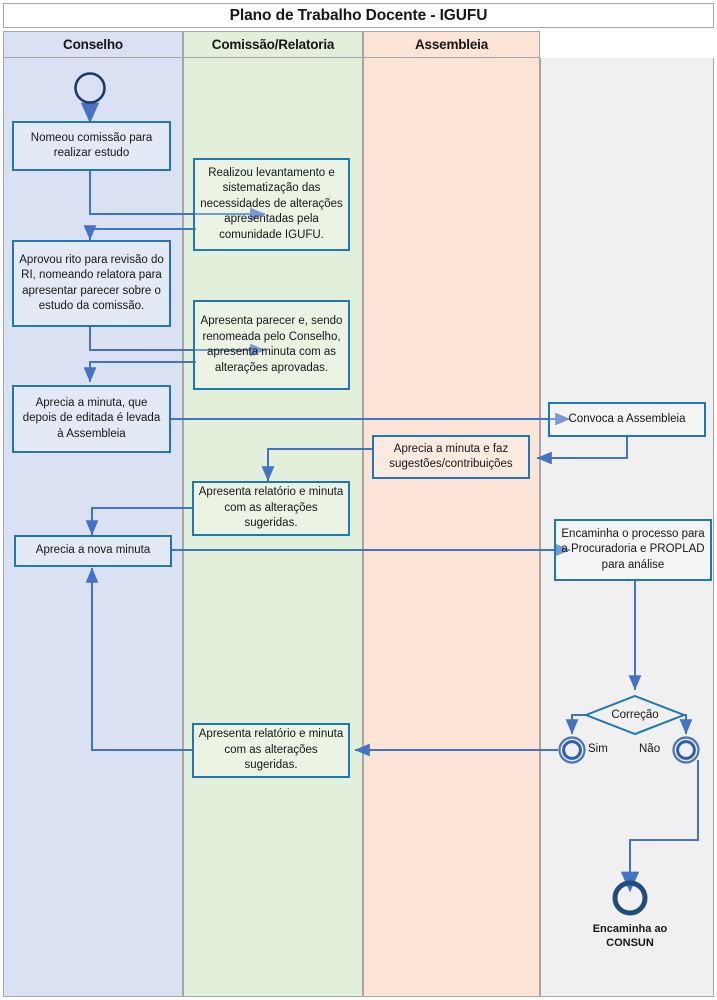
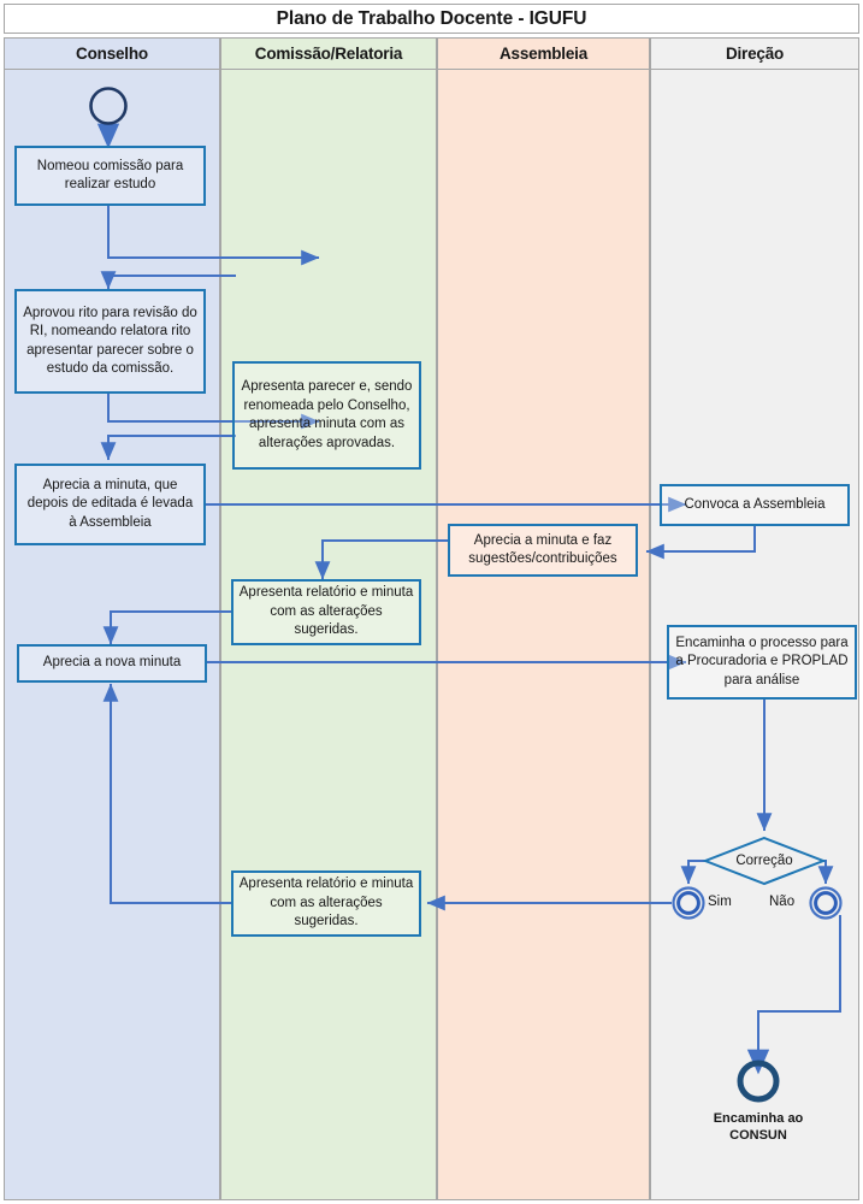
  Plano de Trabalho Docente - IGUFU
  Conselho
  Comissão/Relatoria
  Assembleia
+ Direção
  Nomeou comissão para realizar estudo
- Realizou levantamento e sistematização das necessidades de alterações apresentadas pela comunidade IGUFU.
- Aprovou rito para revisão do RI, nomeando relatora para apresentar parecer sobre o estudo da comissão.
+ Aprovou rito para revisão do RI, nomeando relatora rito apresentar parecer sobre o estudo da comissão.
  Apresenta parecer e, sendo renomeada pelo Conselho, apresenta minuta com as alterações aprovadas.
  Aprecia a minuta, que depois de editada é levada à Assembleia
  Convoca a Assembleia
  Aprecia a minuta e faz sugestões/contribuições
  Apresenta relatório e minuta com as alterações sugeridas.
  Aprecia a nova minuta
  Encaminha o processo para a Procuradoria e PROPLAD para análise
  Apresenta relatório e minuta com as alterações sugeridas.
  Correção
  Sim
  Não
  Encaminha ao
  CONSUN
